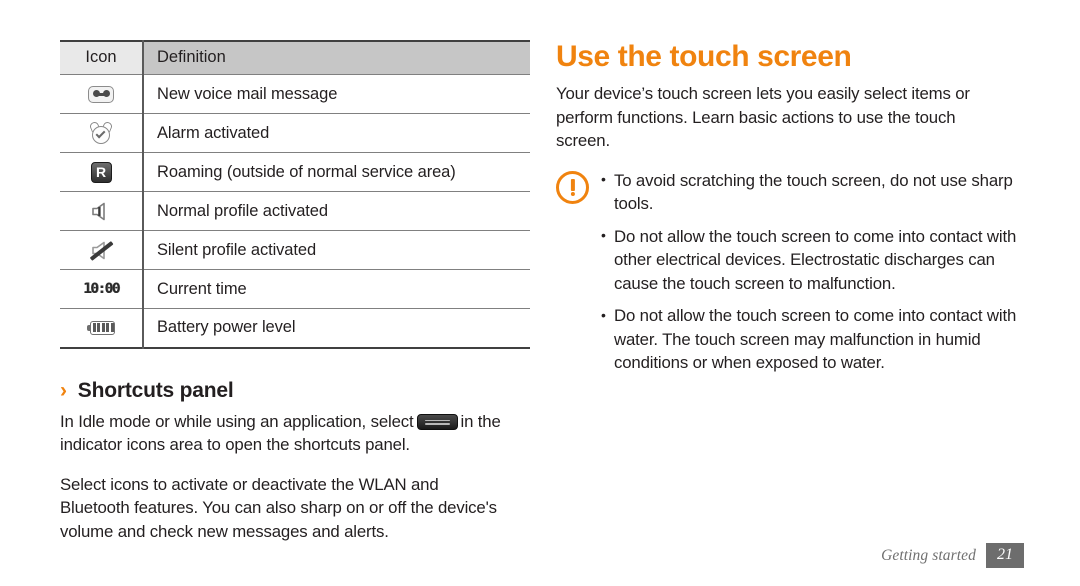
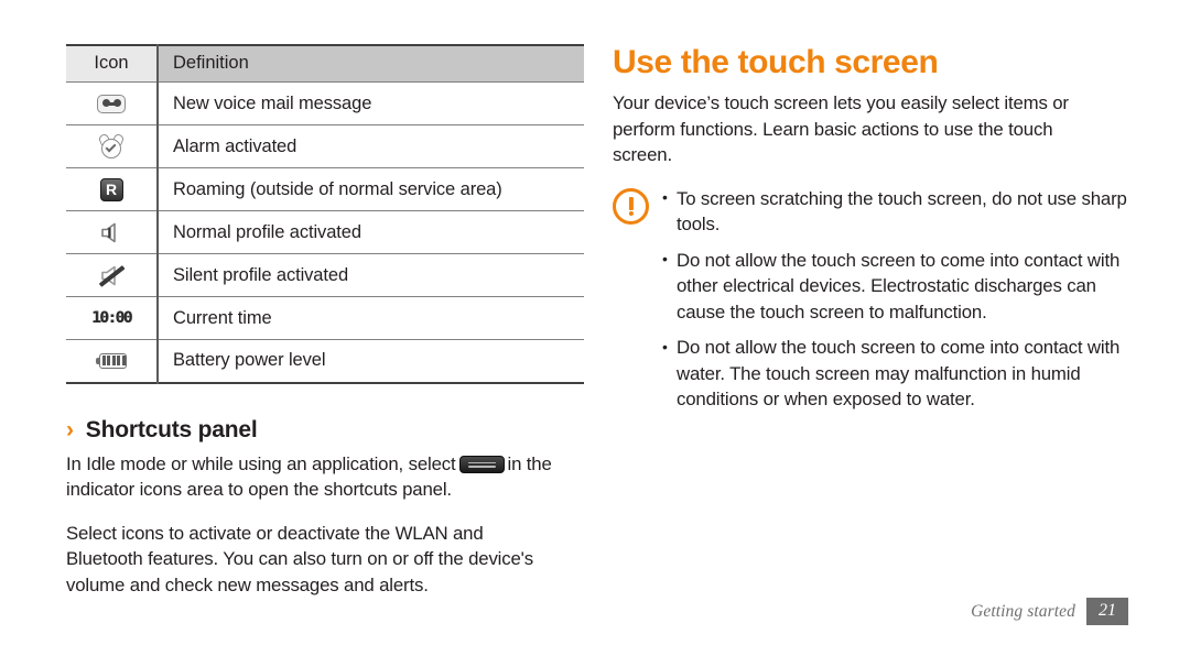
  Icon	Definition
  	New voice mail message
  	Alarm activated
  R	Roaming (outside of normal service area)
  	Normal profile activated
  	Silent profile activated
  10:00	Current time
  	Battery power level
  ›
  Shortcuts panel
  In Idle mode or while using an application, select in the indicator icons area to open the shortcuts panel.
- Select icons to activate or deactivate the WLAN and Bluetooth features. You can also sharp on or off the device's volume and check new messages and alerts.
+ Select icons to activate or deactivate the WLAN and Bluetooth features. You can also turn on or off the device's volume and check new messages and alerts.
  Use the touch screen
  Your device’s touch screen lets you easily select items or perform functions. Learn basic actions to use the touch screen.
- To avoid scratching the touch screen, do not use sharp tools.
+ To screen scratching the touch screen, do not use sharp tools.
  Do not allow the touch screen to come into contact with other electrical devices. Electrostatic discharges can cause the touch screen to malfunction.
  Do not allow the touch screen to come into contact with water. The touch screen may malfunction in humid conditions or when exposed to water.
  Getting started
  21
